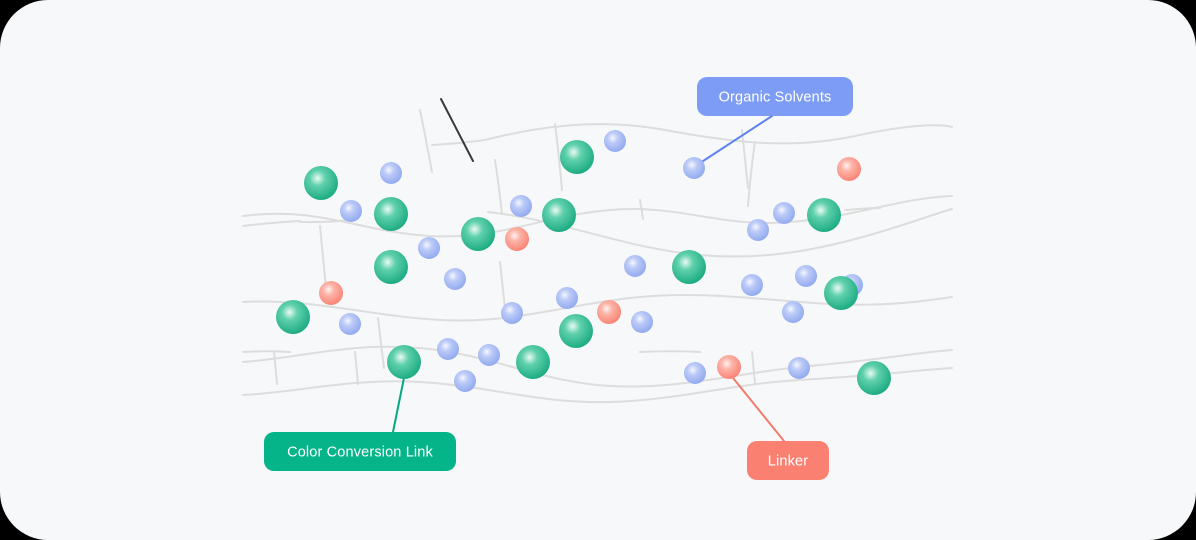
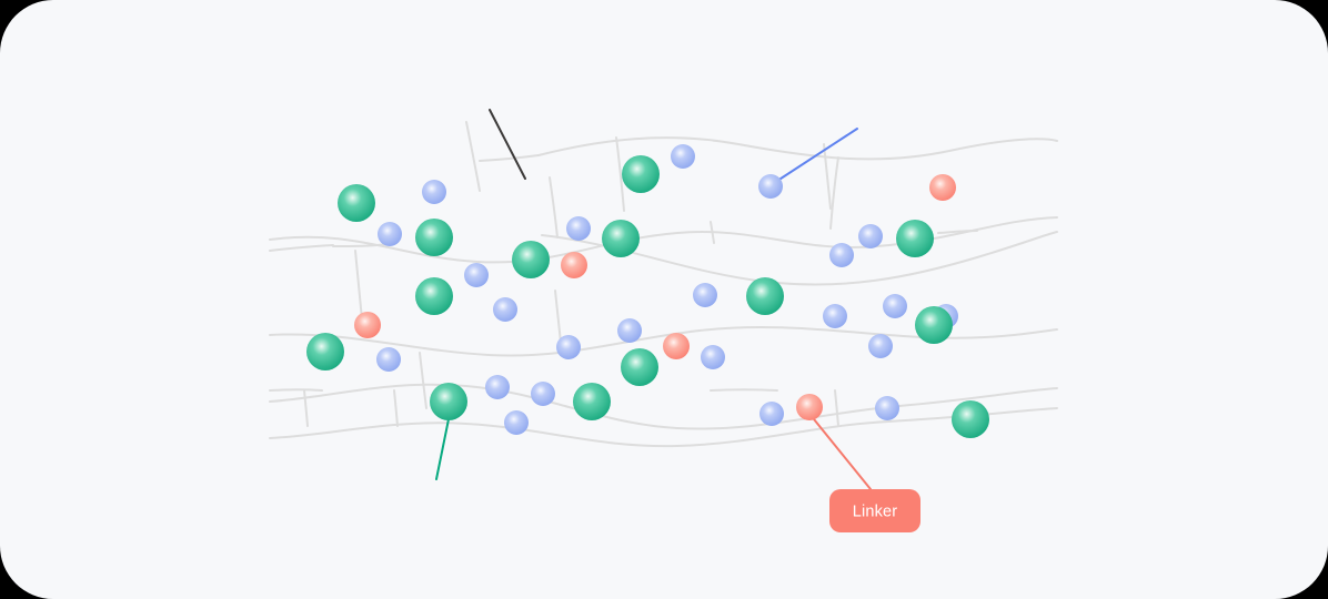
- Organic Solvents
- Color Conversion Link
  Linker
